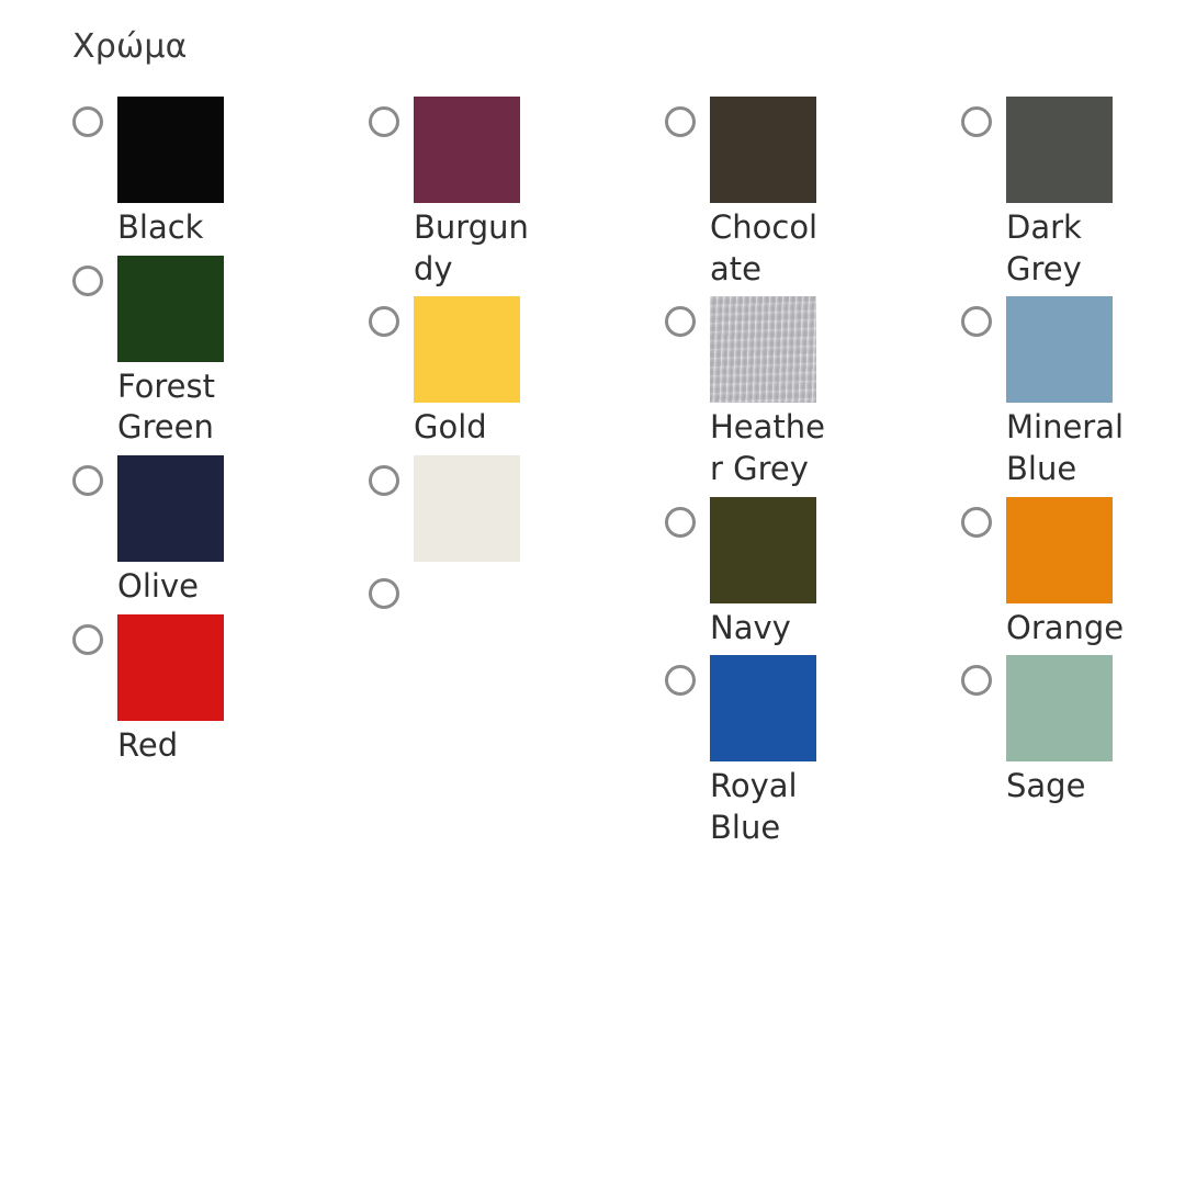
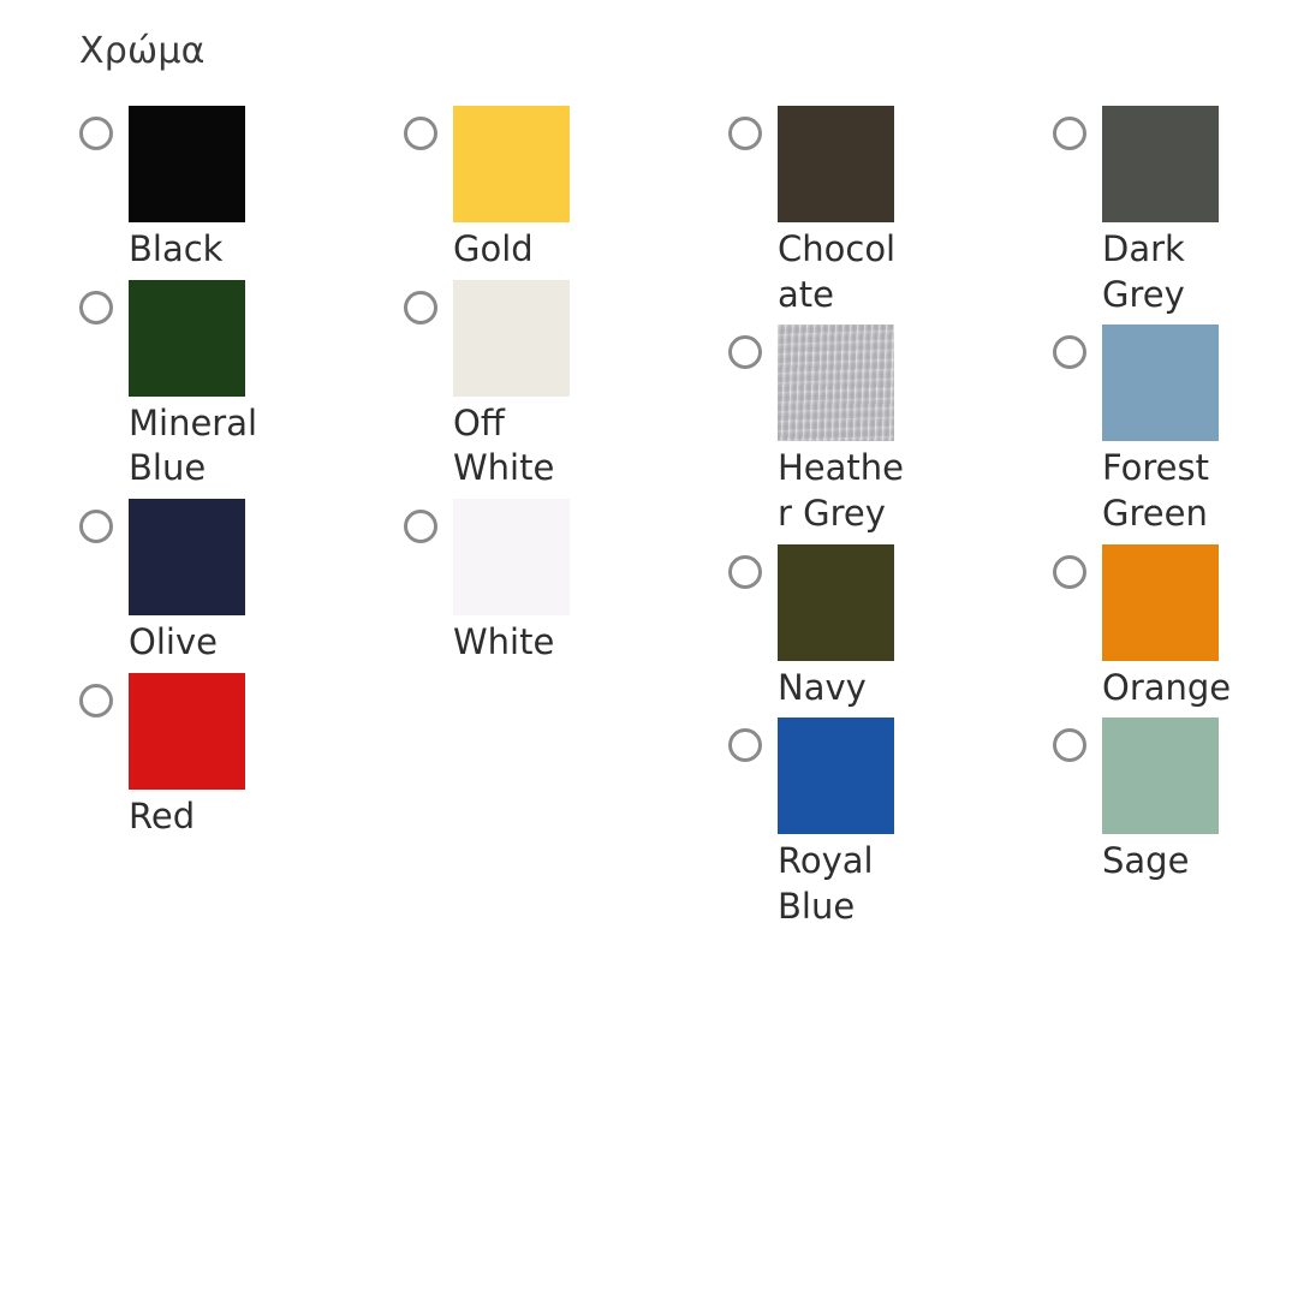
  Χρώμα
  Black
- Forest Green
+ Mineral Blue
  Olive
  Red
- Burgundy
  Gold
+ Off White
+ White
  Chocolate
  Heather Grey
  Navy
  Royal Blue
  Dark Grey
- Mineral Blue
+ Forest Green
  Orange
  Sage
